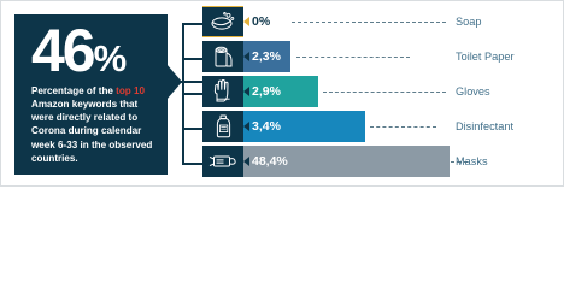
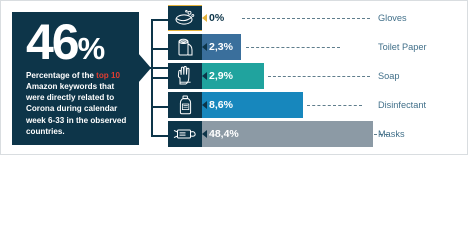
  46%
  Percentage of the top 10 Amazon keywords that were directly related to Corona during calendar week 6-33 in the observed countries.
  0%
- Soap
+ Gloves
  2,3%
  Toilet Paper
  2,9%
- Gloves
+ Soap
- 3,4%
+ 8,6%
  Disinfectant
  48,4%
  Masks
